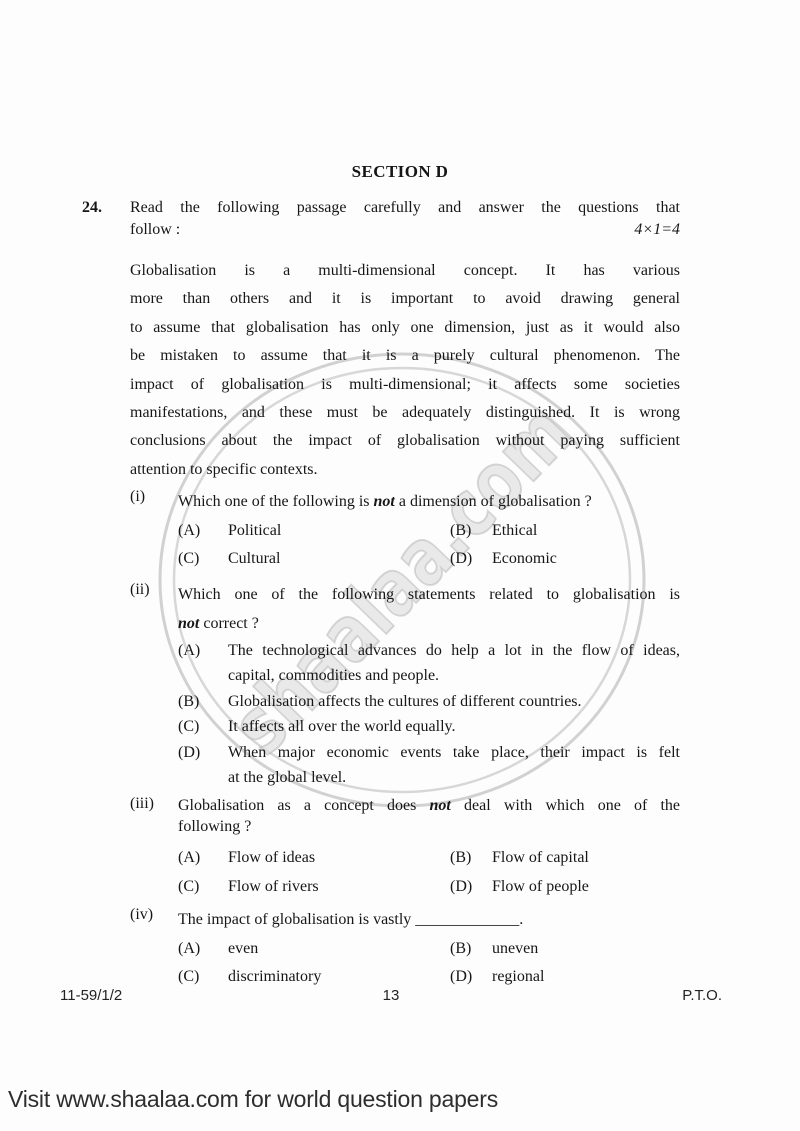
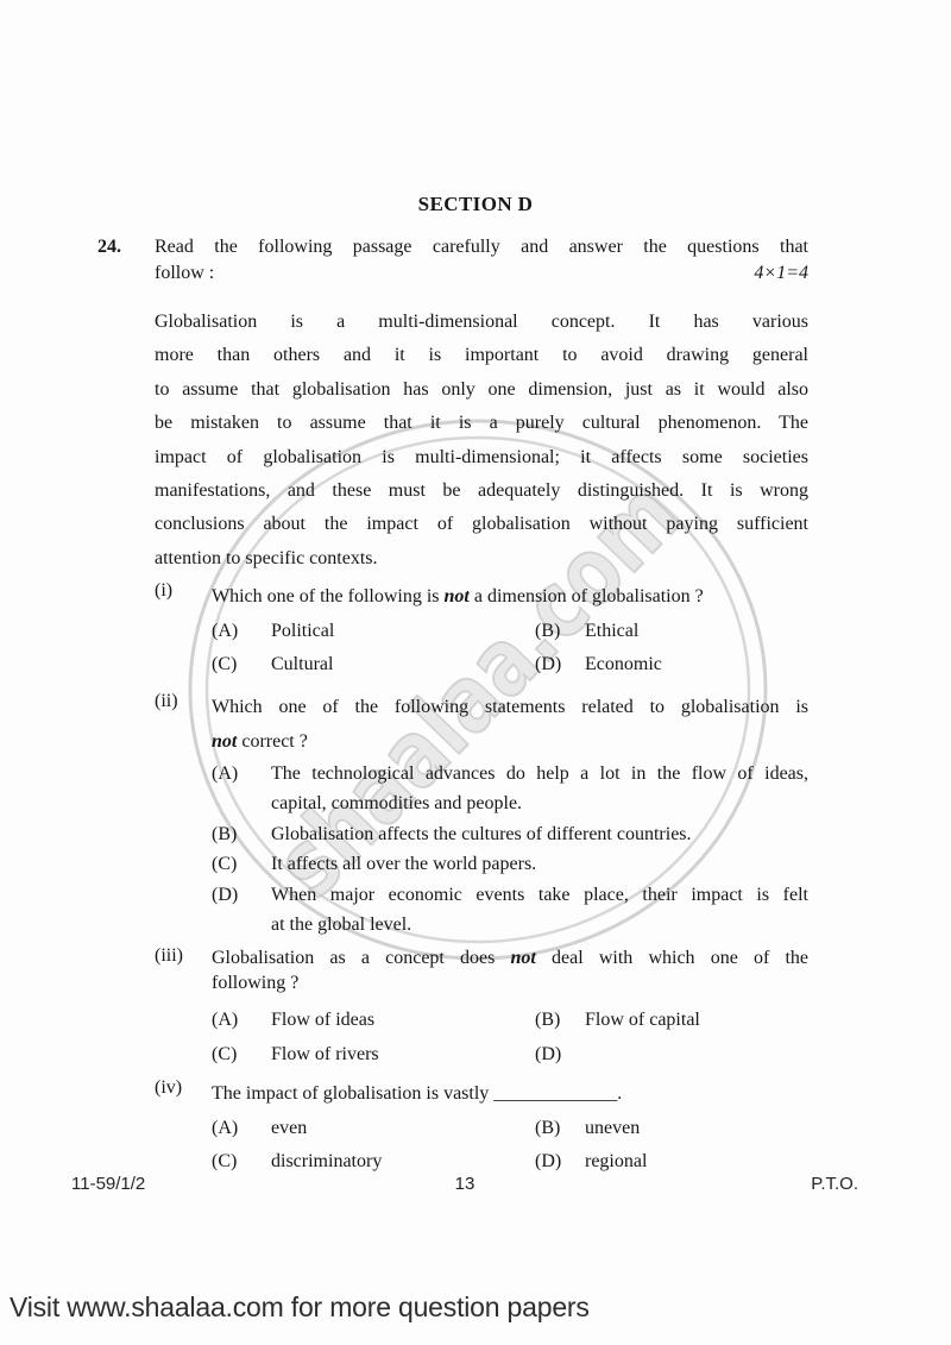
  SECTION D
  24.
  Read the following passage carefully and answer the questions that
  follow :
  4×1=4
  Globalisation is a multi-dimensional concept. It has various
  more than others and it is important to avoid drawing general
  to assume that globalisation has only one dimension, just as it would also
  be mistaken to assume that it is a purely cultural phenomenon. The
  impact of globalisation is multi-dimensional; it affects some societies
  manifestations, and these must be adequately distinguished. It is wrong
  conclusions about the impact of globalisation without paying sufficient
  attention to specific contexts.
  (i)
  Which one of the following is not a dimension of globalisation ?
  (A)
  Political
  (B)
  Ethical
  (C)
  Cultural
  (D)
  Economic
  (ii)
  Which one of the following statements related to globalisation is
  not correct ?
  (A)
  The technological advances do help a lot in the flow of ideas,
  capital, commodities and people.
  (B)
  Globalisation affects the cultures of different countries.
  (C)
- It affects all over the world equally.
+ It affects all over the world papers.
  (D)
  When major economic events take place, their impact is felt
  at the global level.
  (iii)
  Globalisation as a concept does not deal with which one of the
  following ?
  (A)
  Flow of ideas
  (B)
  Flow of capital
  (C)
  Flow of rivers
  (D)
- Flow of people
  (iv)
  The impact of globalisation is vastly _____________.
  (A)
  even
  (B)
  uneven
  (C)
  discriminatory
  (D)
  regional
  11-59/1/2
  13
  P.T.O.
- Visit www.shaalaa.com for world question papers
+ Visit www.shaalaa.com for more question papers
